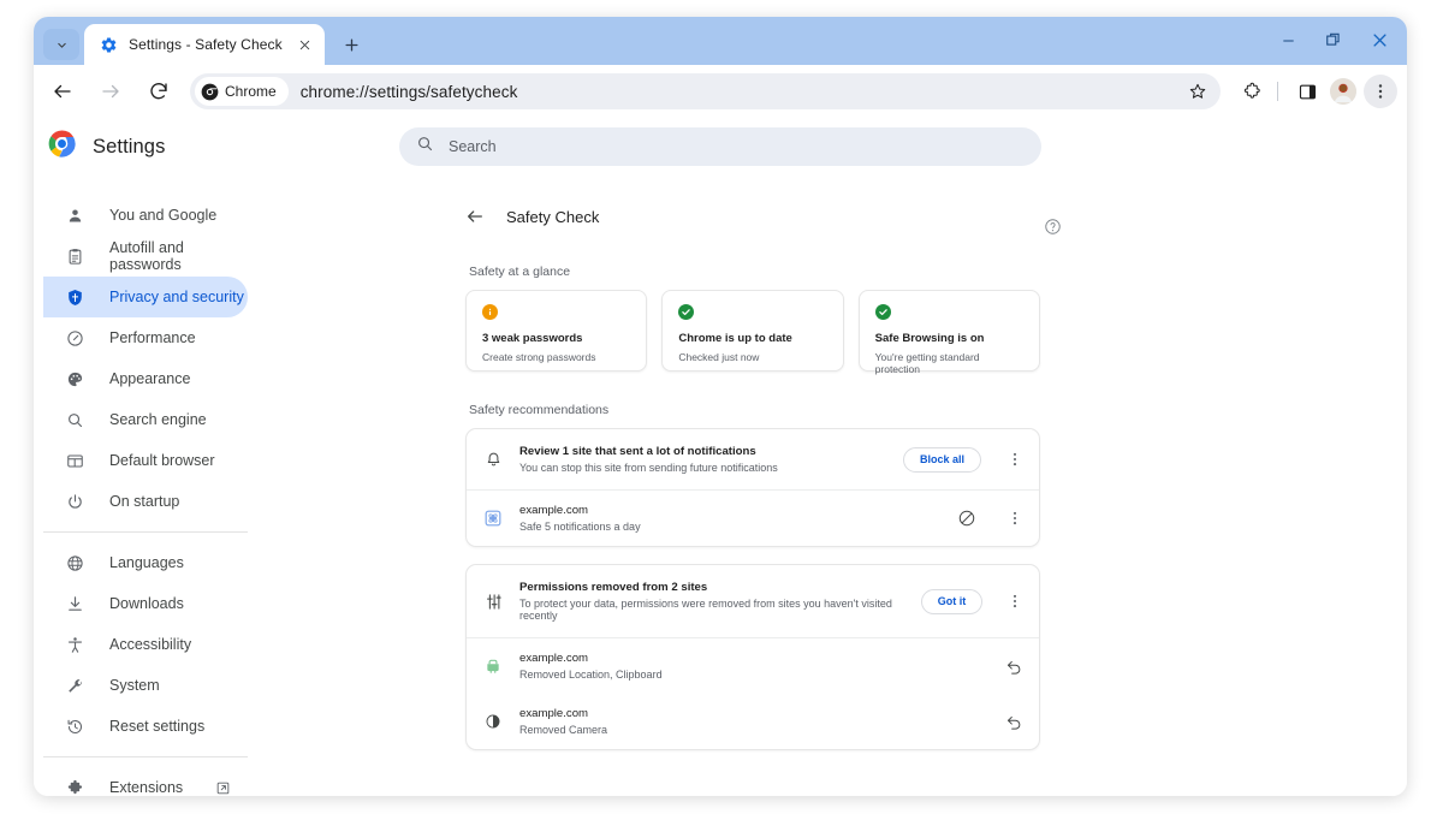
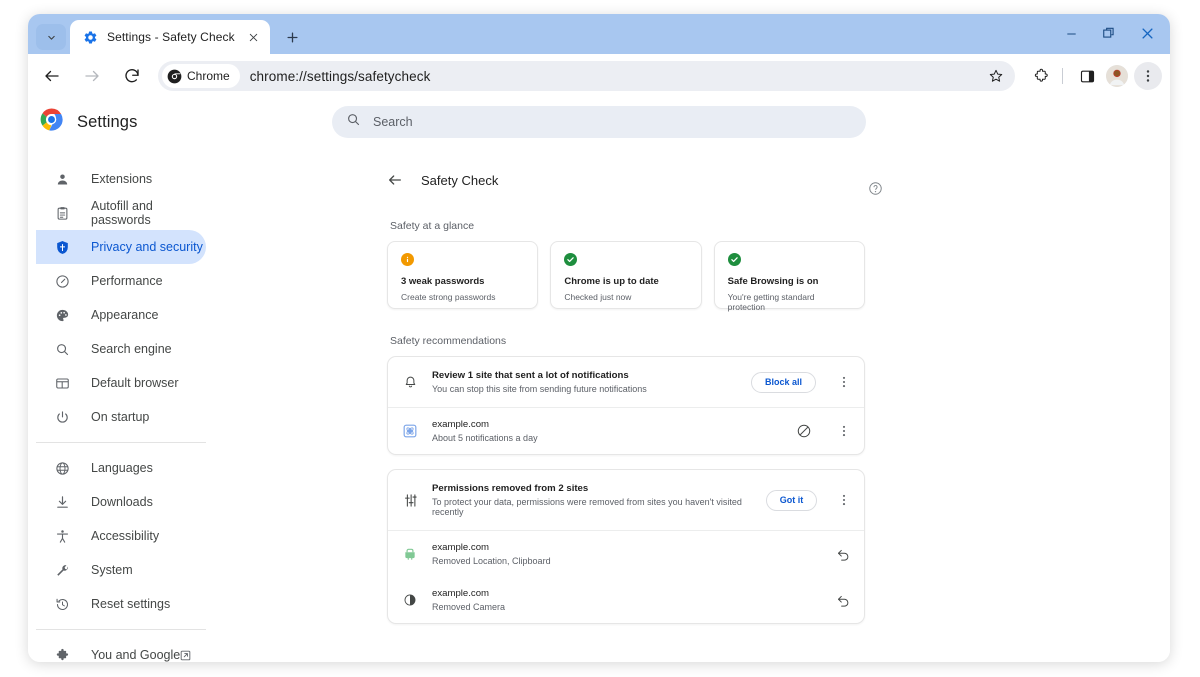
  Settings - Safety Check
  Chrome
  chrome://settings/safetycheck
  Settings
  Search
- You and Google
+ Extensions
  Autofill and passwords
  Privacy and security
  Performance
  Appearance
  Search engine
  Default browser
  On startup
  Languages
  Downloads
  Accessibility
  System
  Reset settings
- Extensions
+ You and Google
  Safety Check
  Safety at a glance
  3 weak passwords
  Create strong passwords
  Chrome is up to date
  Checked just now
  Safe Browsing is on
  You're getting standard protection
  Safety recommendations
  Review 1 site that sent a lot of notifications
  You can stop this site from sending future notifications
  Block all
  example.com
- Safe 5 notifications a day
+ About 5 notifications a day
  Permissions removed from 2 sites
  To protect your data, permissions were removed from sites you haven't visited recently
  Got it
  example.com
  Removed Location, Clipboard
  example.com
  Removed Camera
